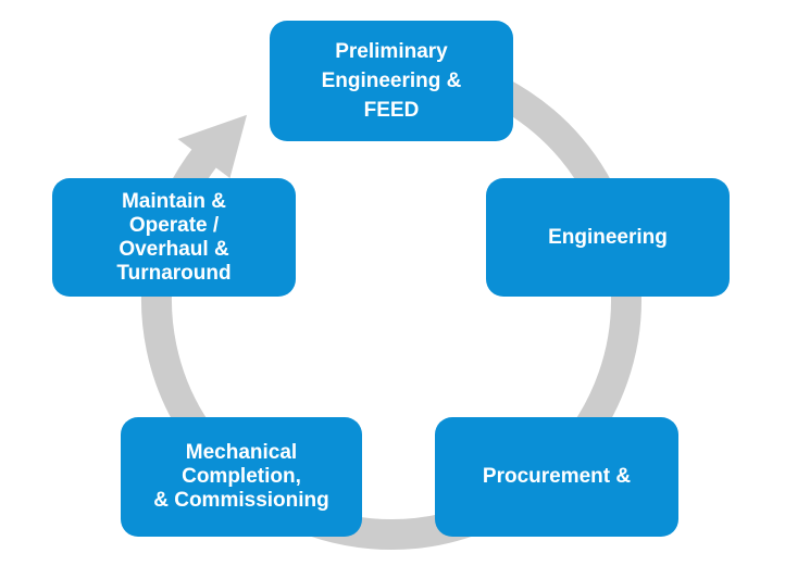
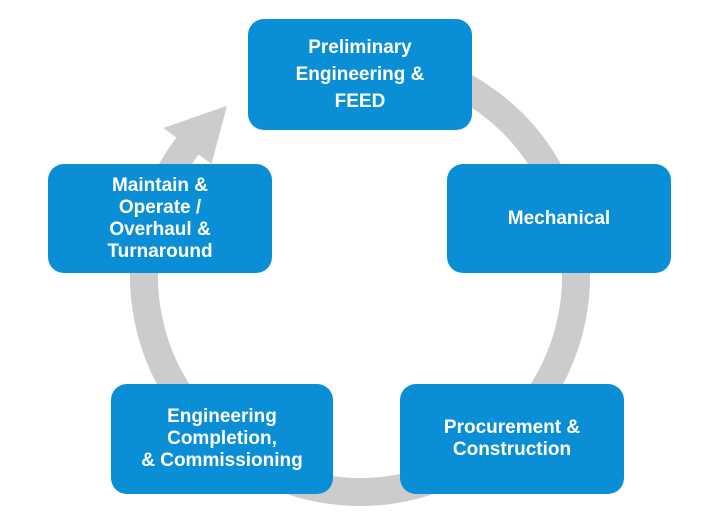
  Preliminary
  Engineering &
  FEED
- Engineering
+ Mechanical
  Procurement &
+ Construction
- Mechanical
+ Engineering
  Completion,
  & Commissioning
  Maintain &
  Operate /
  Overhaul &
  Turnaround
